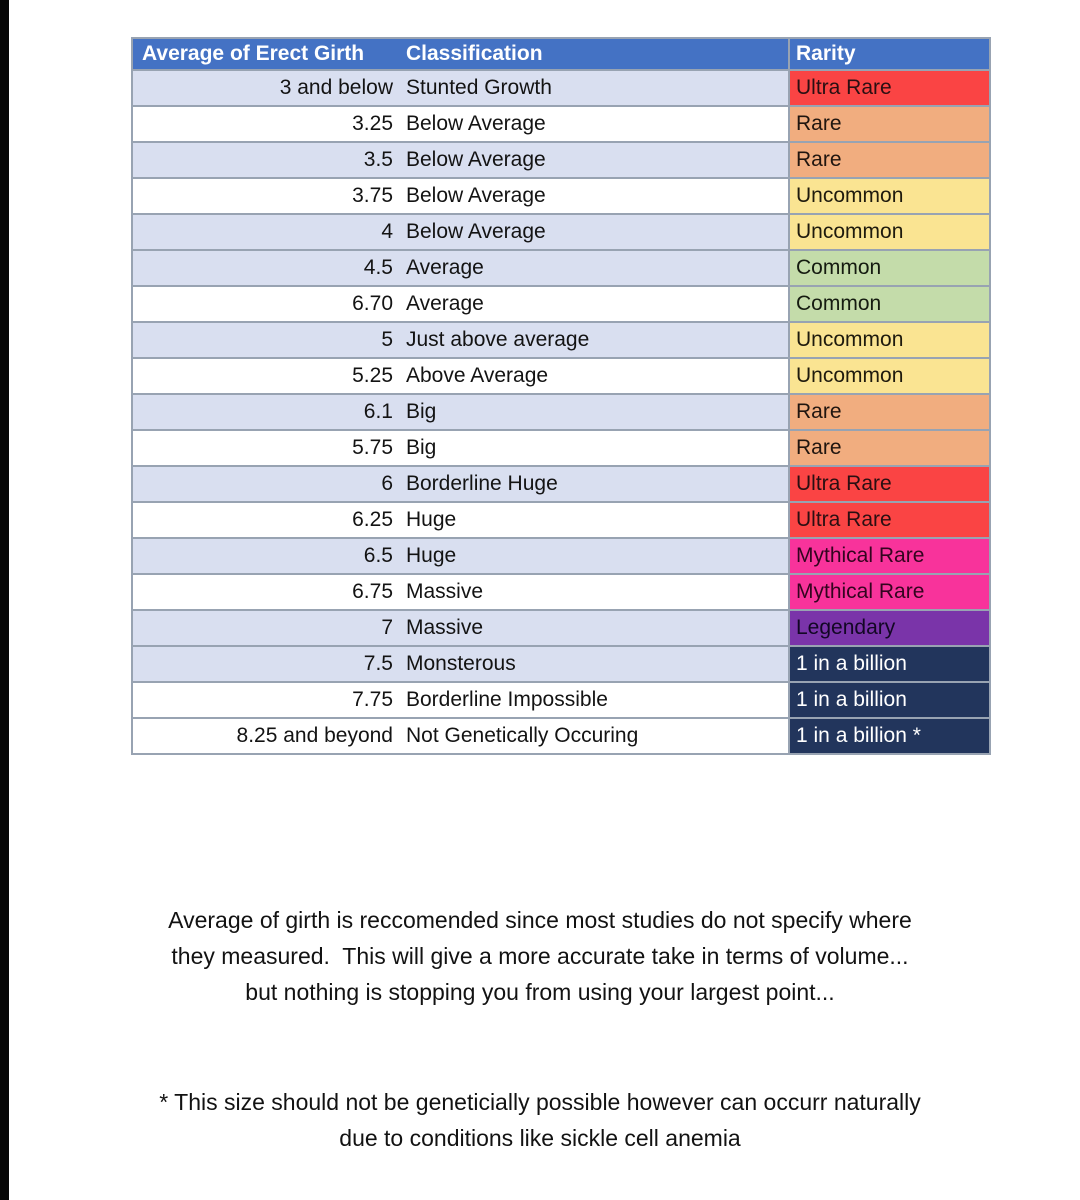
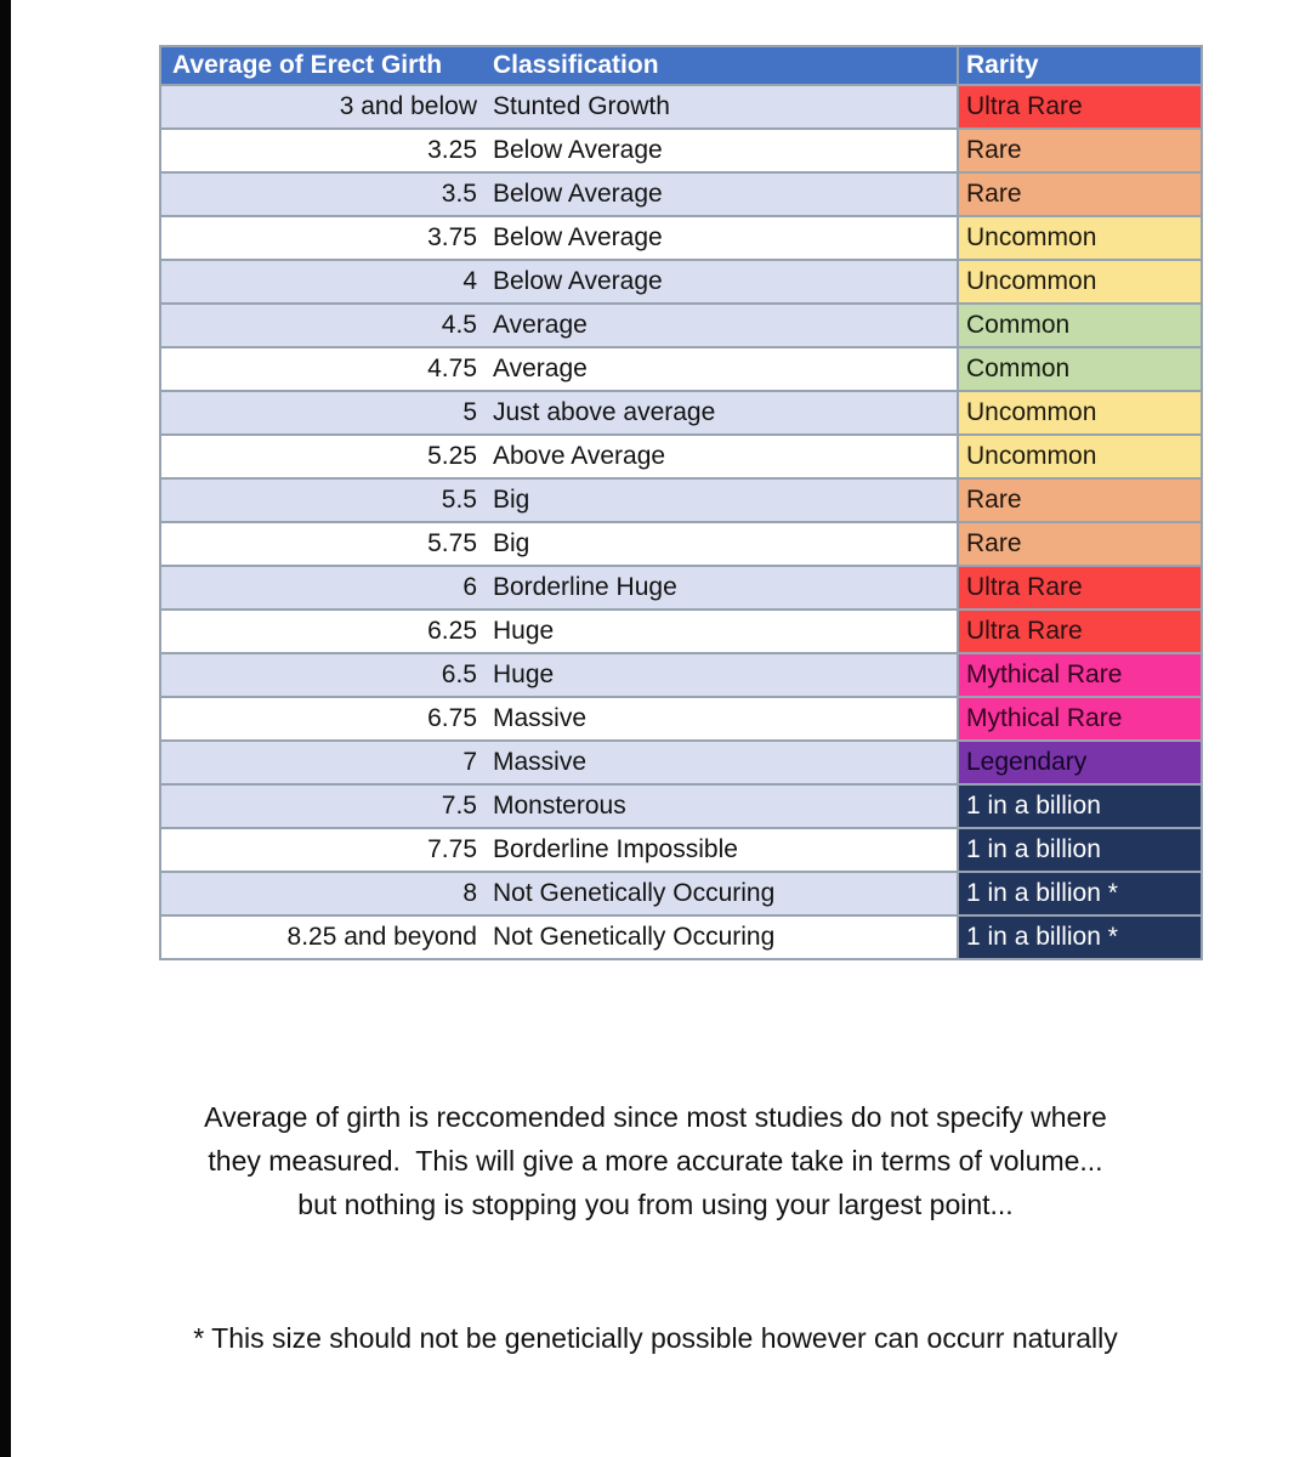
  Average of Erect Girth	Classification	Rarity
  3 and below	Stunted Growth	Ultra Rare
  3.25	Below Average	Rare
  3.5	Below Average	Rare
  3.75	Below Average	Uncommon
  4	Below Average	Uncommon
  4.5	Average	Common
- 6.70	Average	Common
+ 4.75	Average	Common
  5	Just above average	Uncommon
  5.25	Above Average	Uncommon
- 6.1	Big	Rare
+ 5.5	Big	Rare
  5.75	Big	Rare
  6	Borderline Huge	Ultra Rare
  6.25	Huge	Ultra Rare
  6.5	Huge	Mythical Rare
  6.75	Massive	Mythical Rare
  7	Massive	Legendary
  7.5	Monsterous	1 in a billion
  7.75	Borderline Impossible	1 in a billion
+ 8	Not Genetically Occuring	1 in a billion *
  8.25 and beyond	Not Genetically Occuring	1 in a billion *
  Average of girth is reccomended since most studies do not specify where
  they measured. This will give a more accurate take in terms of volume...
  but nothing is stopping you from using your largest point...
  * This size should not be geneticially possible however can occurr naturally
- due to conditions like sickle cell anemia
